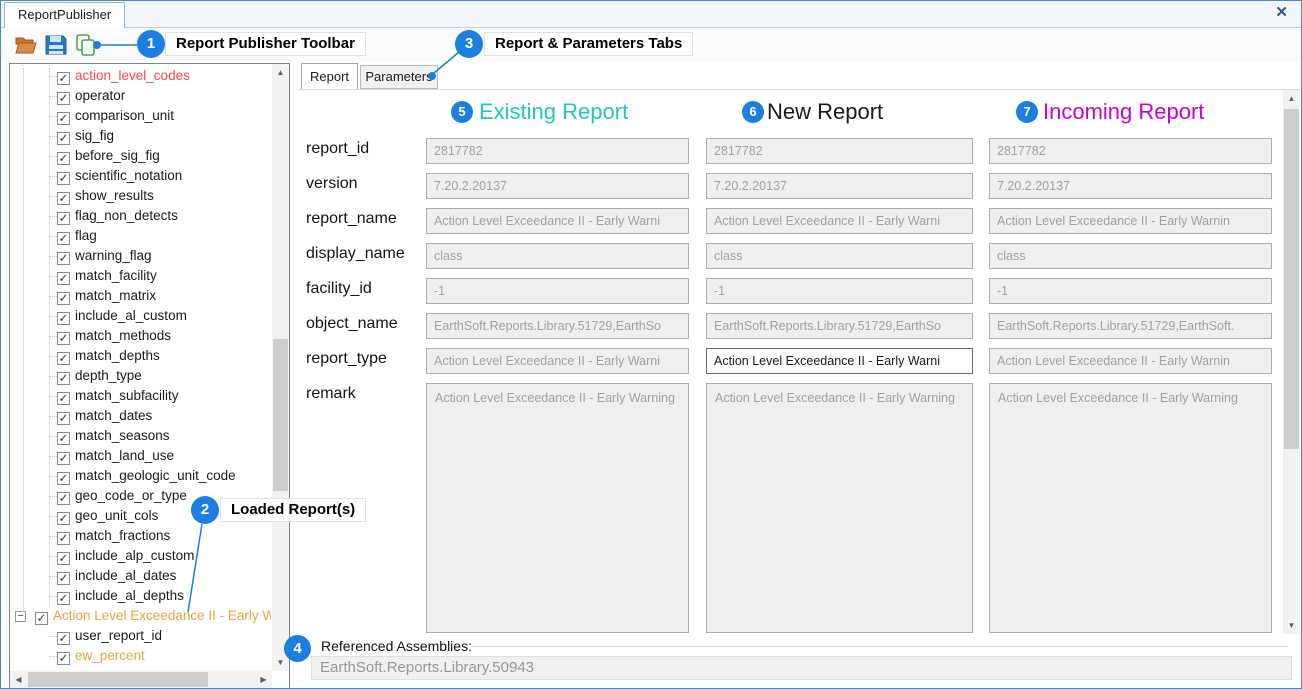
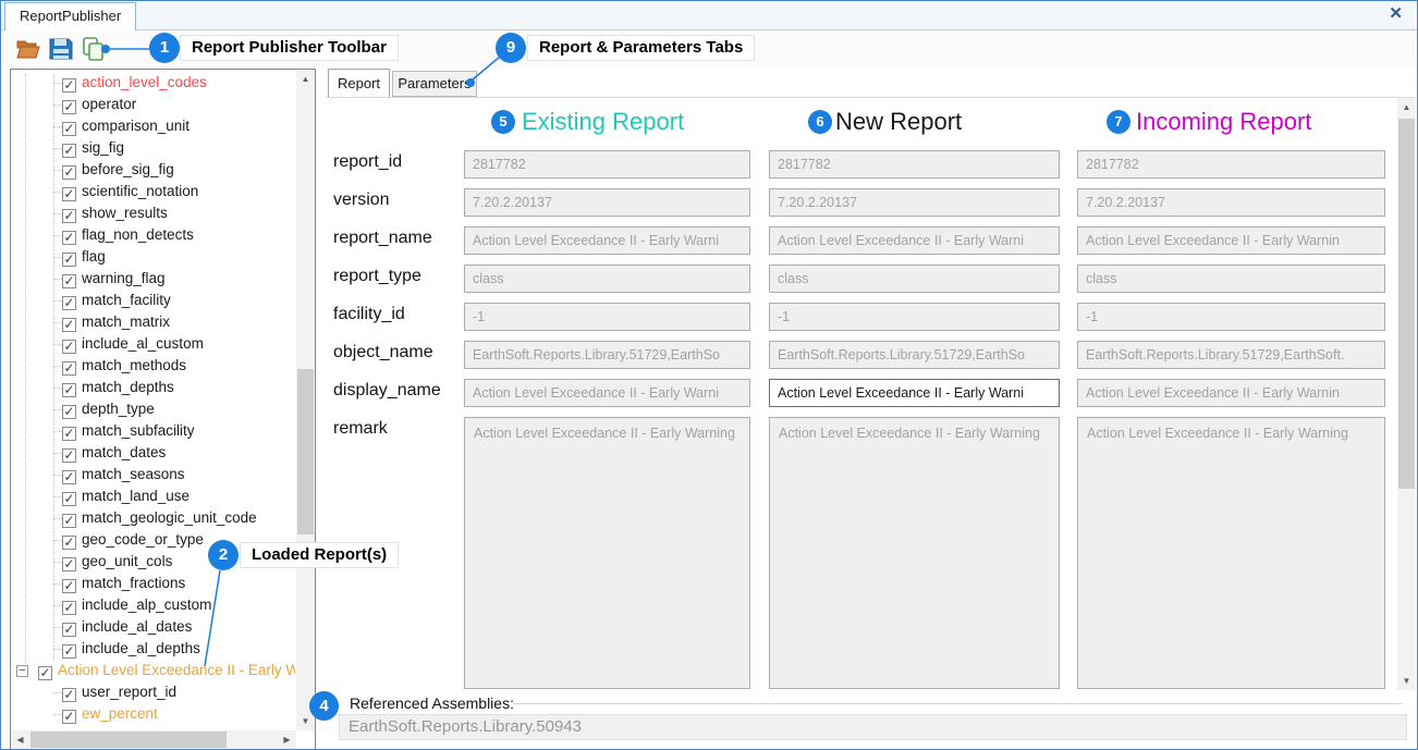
  ReportPublisher
  ✕
  ✓ action_level_codes
  ✓ operator
  ✓ comparison_unit
  ✓ sig_fig
  ✓ before_sig_fig
  ✓ scientific_notation
  ✓ show_results
  ✓ flag_non_detects
  ✓ flag
  ✓ warning_flag
  ✓ match_facility
  ✓ match_matrix
  ✓ include_al_custom
  ✓ match_methods
  ✓ match_depths
  ✓ depth_type
  ✓ match_subfacility
  ✓ match_dates
  ✓ match_seasons
  ✓ match_land_use
  ✓ match_geologic_unit_code
  ✓ geo_code_or_type
  ✓ geo_unit_cols
  ✓ match_fractions
  ✓ include_alp_custom
  ✓ include_al_dates
  ✓ include_al_depths
  −
  ✓ Action Level Exceedance II - Early W
  ✓ user_report_id
  ✓ ew_percent
  ▲
  ▼
  ◀
  ▶
  Report
  Parameter
  Existing Report
  New Report
  Incoming Report
  report_id
  2817782
  2817782
  2817782
  version
  7.20.2.20137
  7.20.2.20137
  7.20.2.20137
  report_name
  Action Level Exceedance II - Early Warni
  Action Level Exceedance II - Early Warni
  Action Level Exceedance II - Early Warnin
- display_name
+ report_type
  class
  class
  class
  facility_id
  -1
  -1
  -1
  object_name
  EarthSoft.Reports.Library.51729,EarthSo
  EarthSoft.Reports.Library.51729,EarthSo
  EarthSoft.Reports.Library.51729,EarthSoft.
- report_type
+ display_name
  Action Level Exceedance II - Early Warni
  Action Level Exceedance II - Early Warni
  Action Level Exceedance II - Early Warnin
  remark
  Action Level Exceedance II - Early Warning
  Action Level Exceedance II - Early Warning
  Action Level Exceedance II - Early Warning
  ▲
  ▼
  Referenced Assemblies:
  EarthSoft.Reports.Library.50943
  1
  Report Publisher Toolbar
- 3
+ 9
  Report & Parameters Tabs
  2
  Loaded Report(s)
  4
  5
  6
  7
